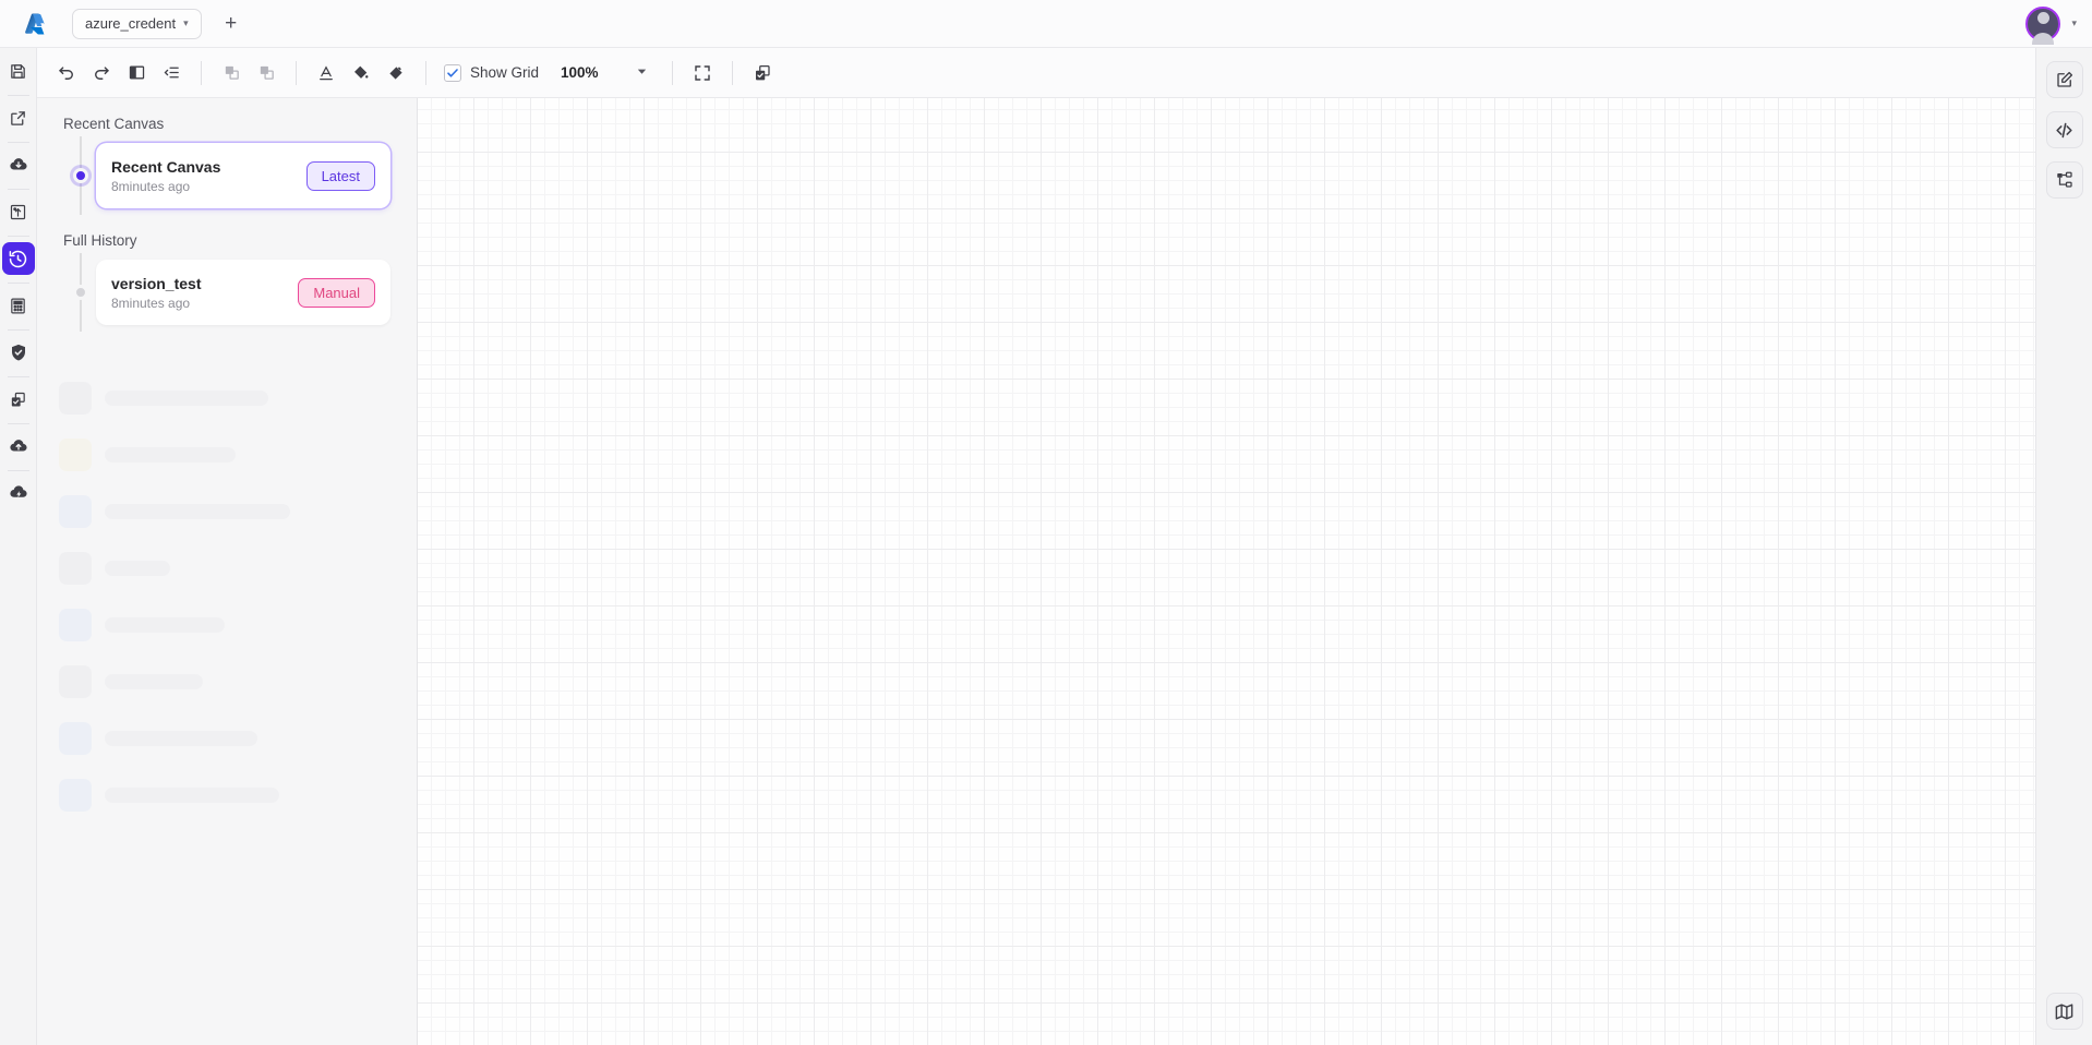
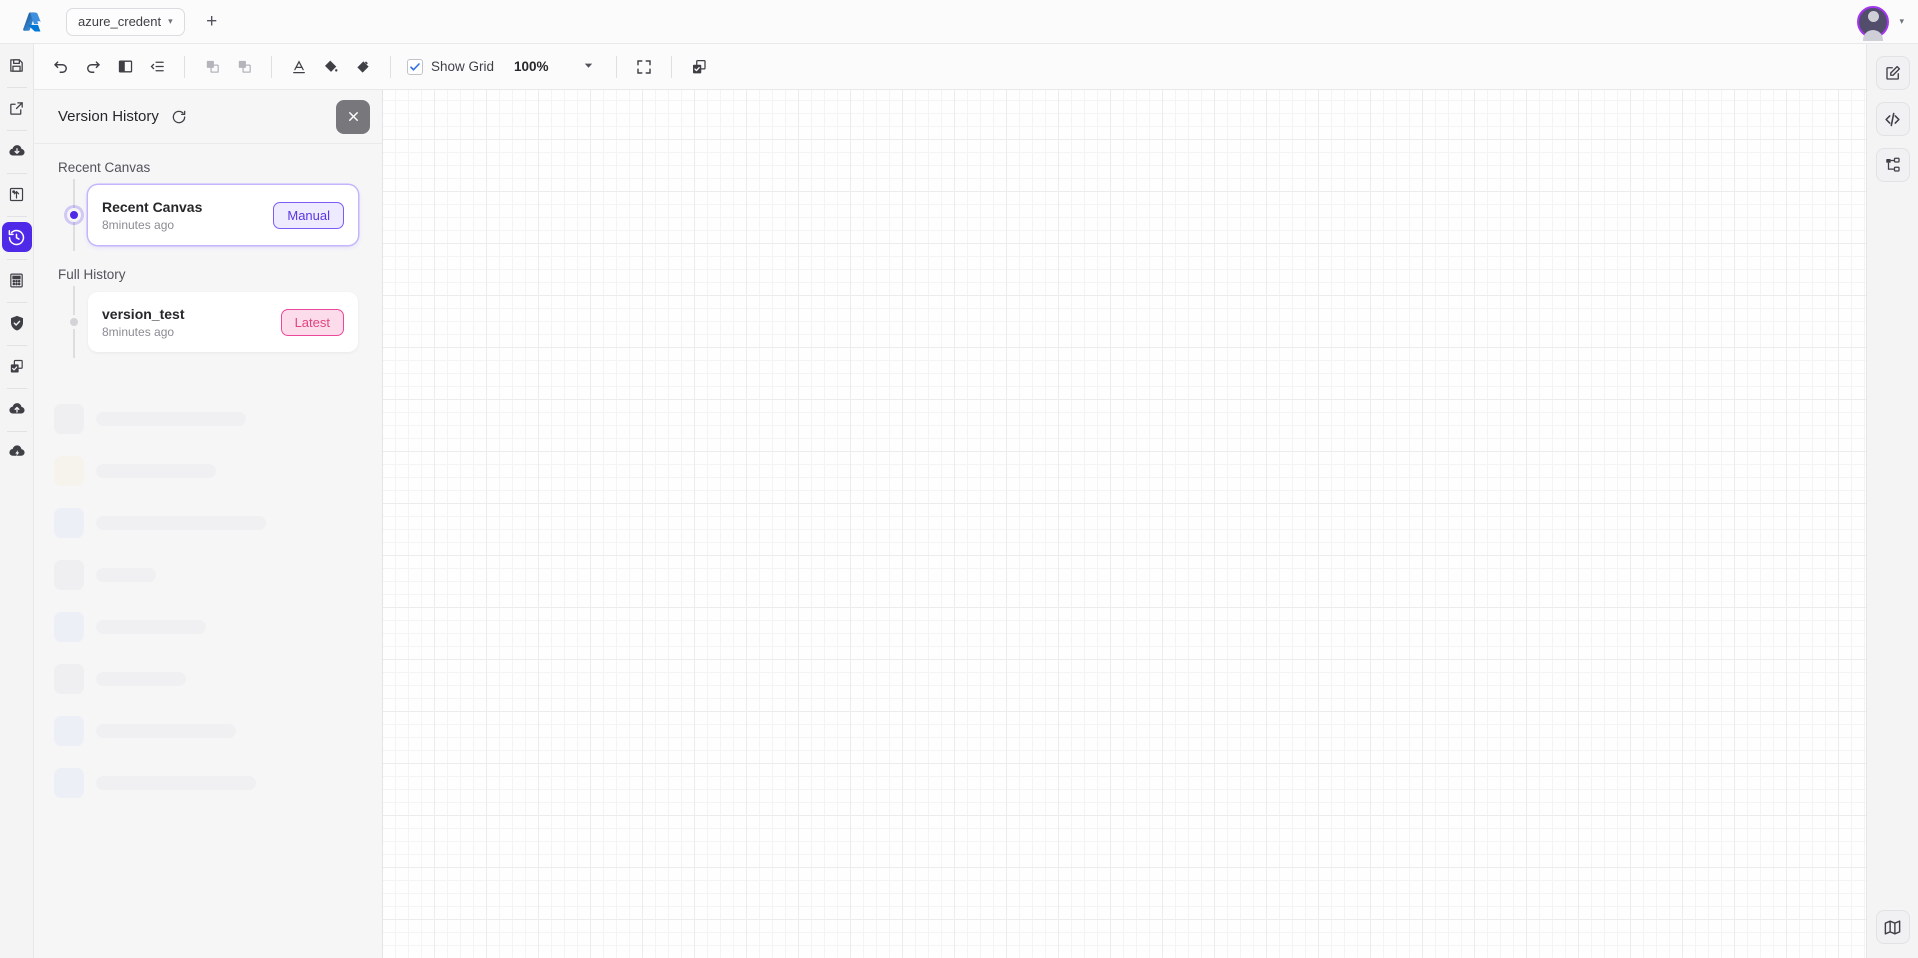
  azure_credent
  ▾
  +
  ▾
  Show Grid
  100%
+ Version History
  Recent Canvas
  Recent Canvas
  8minutes ago
- Latest
+ Manual
  Full History
  version_test
  8minutes ago
- Manual
+ Latest
